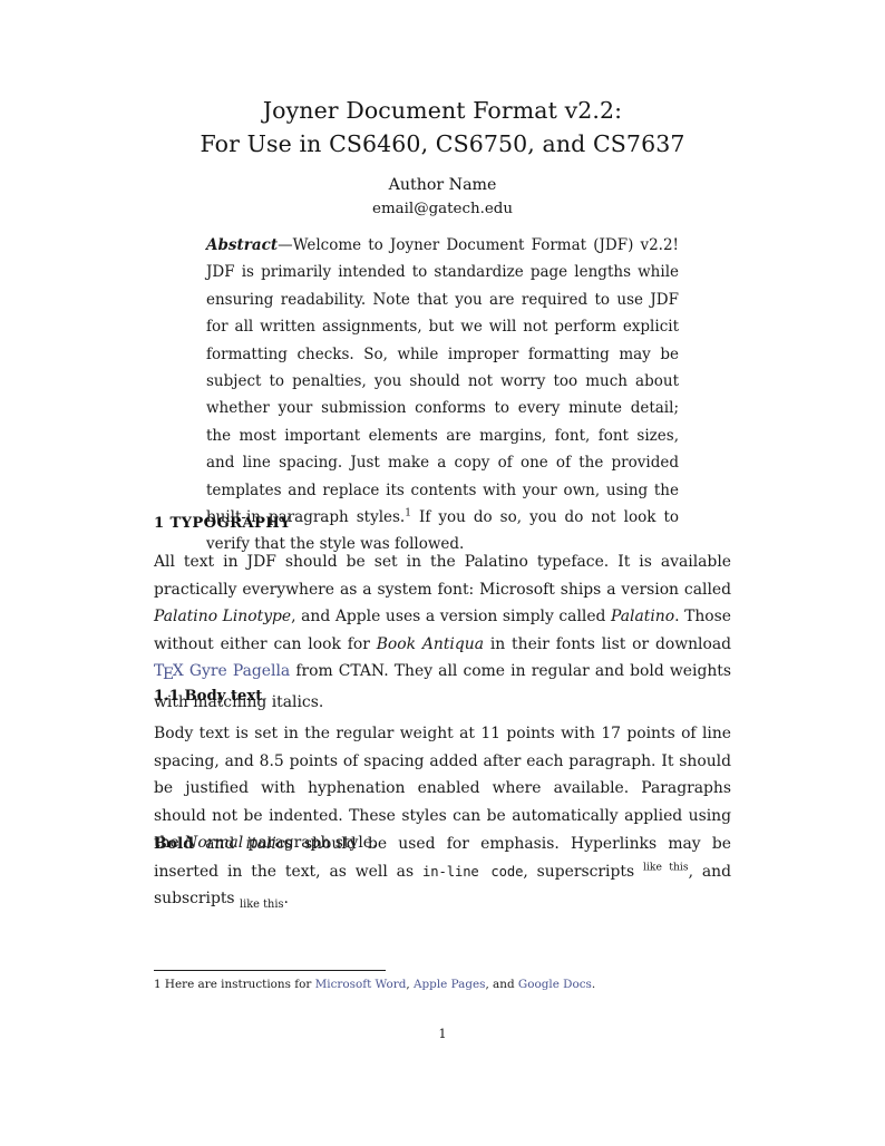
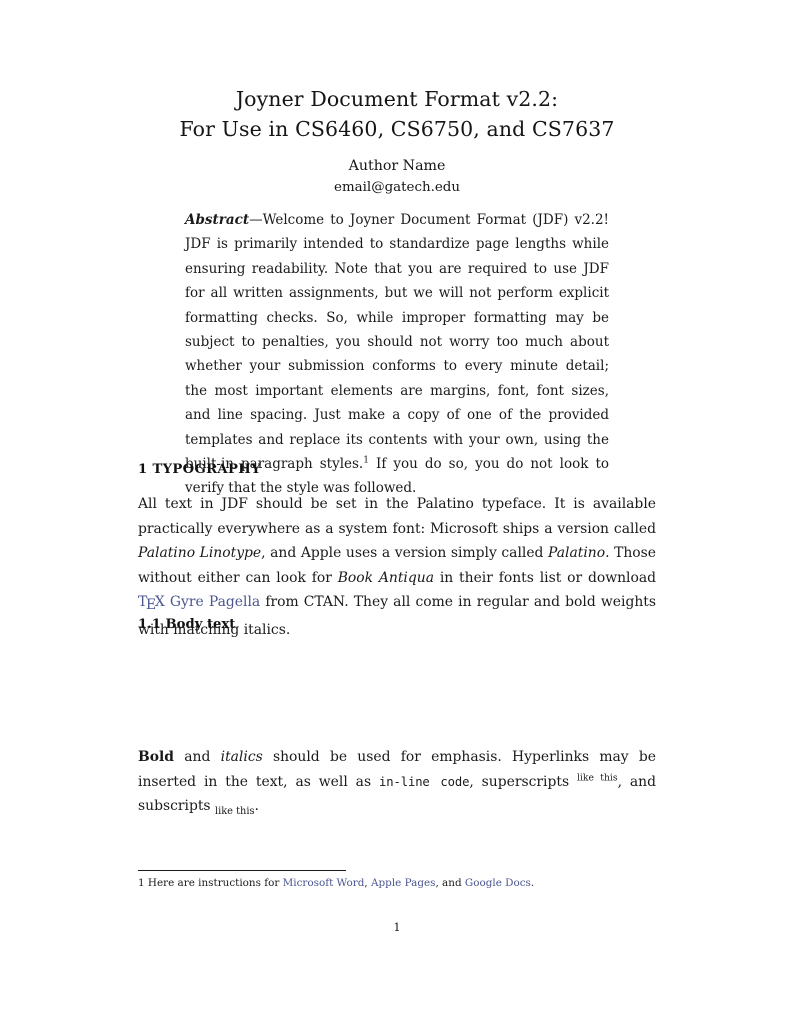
  Joyner Document Format v2.2:
  For Use in CS6460, CS6750, and CS7637
  Author Name
  email@gatech.edu
  Abstract—Welcome to Joyner Document Format (JDF) v2.2! JDF is primarily intended to standardize page lengths while ensuring readability. Note that you are required to use JDF for all written assignments, but we will not perform explicit formatting checks. So, while improper formatting may be subject to penalties, you should not worry too much about whether your submission conforms to every minute detail; the most important elements are margins, font, font sizes, and line spacing. Just make a copy of one of the provided templates and replace its contents with your own, using the built-in paragraph styles.1 If you do so, you do not look to verify that the style was followed.
  1 TYPOGRAPHY
  All text in JDF should be set in the Palatino typeface. It is available practically everywhere as a system font: Microsoft ships a version called Palatino Linotype, and Apple uses a version simply called Palatino. Those without either can look for Book Antiqua in their fonts list or download TEX Gyre Pagella from CTAN. They all come in regular and bold weights with matching italics.
  1.1 Body text
- Body text is set in the regular weight at 11 points with 17 points of line spacing, and 8.5 points of spacing added after each paragraph. It should be justified with hyphenation enabled where available. Paragraphs should not be indented. These styles can be automatically applied using the Normal paragraph style.
  Bold and italics should be used for emphasis. Hyperlinks may be inserted in the text, as well as in-line code, superscripts like this, and subscripts like this.
  1 Here are instructions for Microsoft Word, Apple Pages, and Google Docs.
  1
